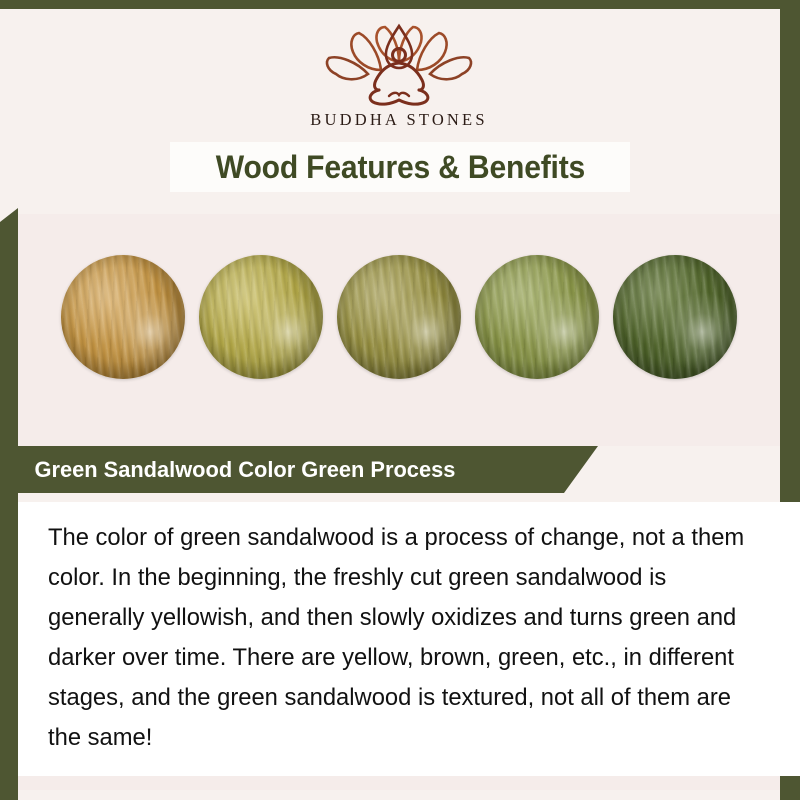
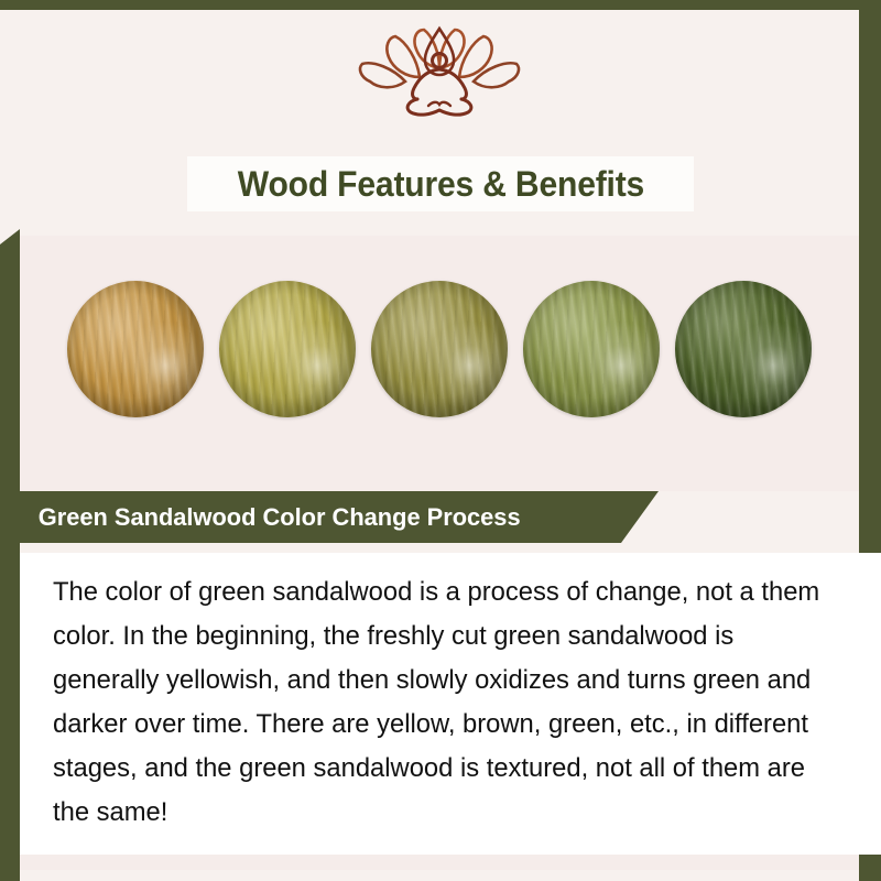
- BUDDHA STONES
  Wood Features & Benefits
- Green Sandalwood Color Green Process
+ Green Sandalwood Color Change Process
  The color of green sandalwood is a process of change, not a them color. In the beginning, the freshly cut green sandalwood is generally yellowish, and then slowly oxidizes and turns green and darker over time. There are yellow, brown, green, etc., in different stages, and the green sandalwood is textured, not all of them are the same!
